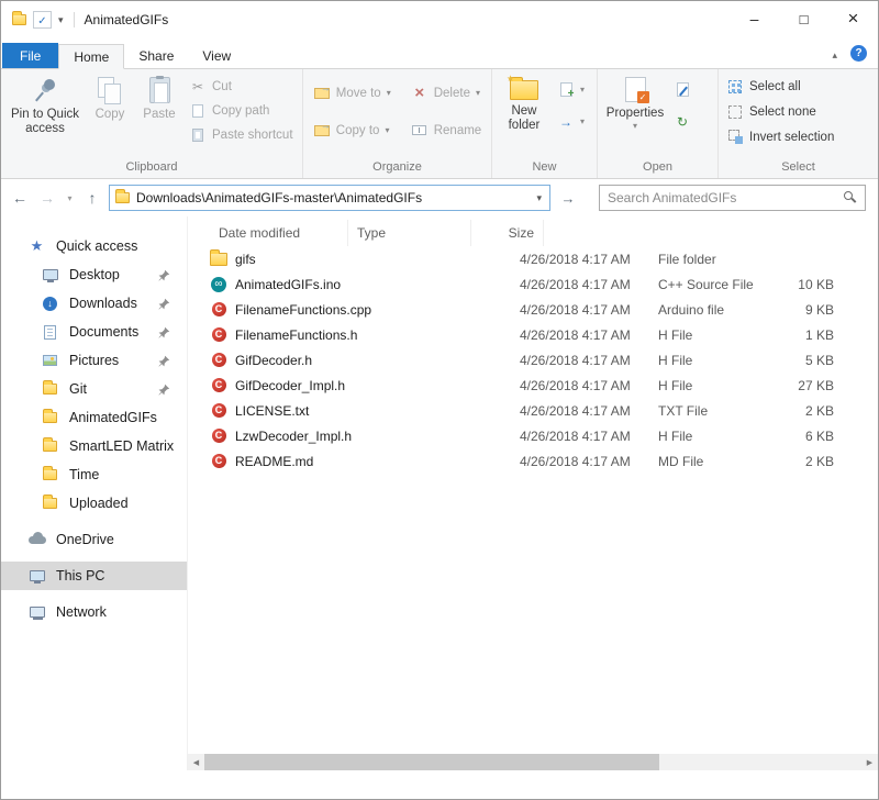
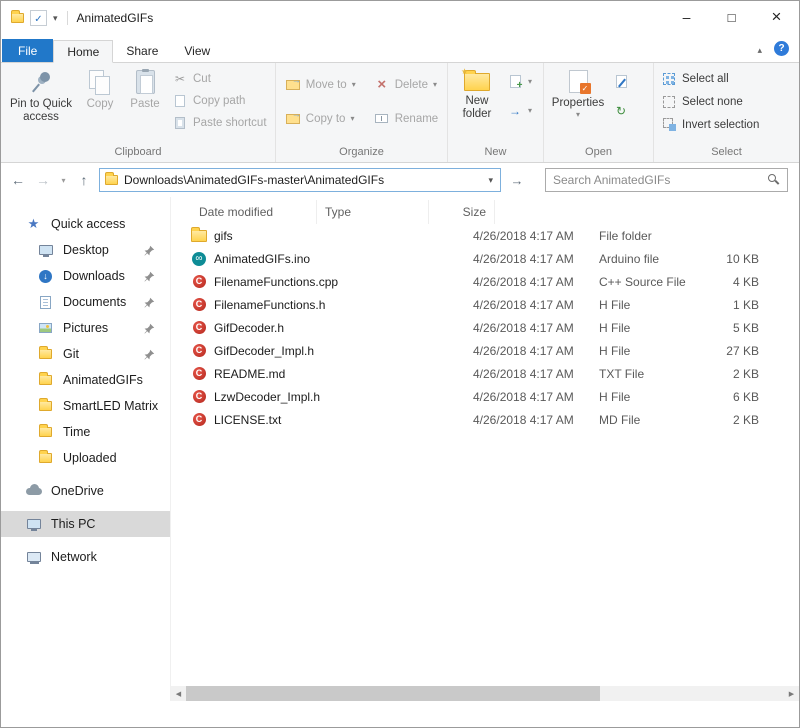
  AnimatedGIFs
  File
  Home
  Share
  View
  Pin to Quick access
  Copy
  Paste
  Cut
  Copy path
  Paste shortcut
  Clipboard
  Move to
  Copy to
  Delete
  Rename
  Organize
  New folder
  New
  Properties
  Open
  Select all
  Select none
  Invert selection
  Select
  Downloads\AnimatedGIFs-master\AnimatedGIFs
  Search AnimatedGIFs
  Quick access
  Desktop
  Downloads
  Documents
  Pictures
  Git
  AnimatedGIFs
  SmartLED Matrix
  Time
  Uploaded
  OneDrive
  This PC
  Network
  Date modified
  Type
  Size
  gifs
  4/26/2018 4:17 AM
  File folder
  AnimatedGIFs.ino
  4/26/2018 4:17 AM
- C++ Source File
+ Arduino file
  10 KB
  FilenameFunctions.cpp
  4/26/2018 4:17 AM
- Arduino file
+ C++ Source File
- 9 KB
+ 4 KB
  FilenameFunctions.h
  4/26/2018 4:17 AM
  H File
  1 KB
  GifDecoder.h
  4/26/2018 4:17 AM
  H File
  5 KB
  GifDecoder_Impl.h
  4/26/2018 4:17 AM
  H File
  27 KB
- LICENSE.txt
+ README.md
  4/26/2018 4:17 AM
  TXT File
  2 KB
  LzwDecoder_Impl.h
  4/26/2018 4:17 AM
  H File
  6 KB
- README.md
+ LICENSE.txt
  4/26/2018 4:17 AM
  MD File
  2 KB
